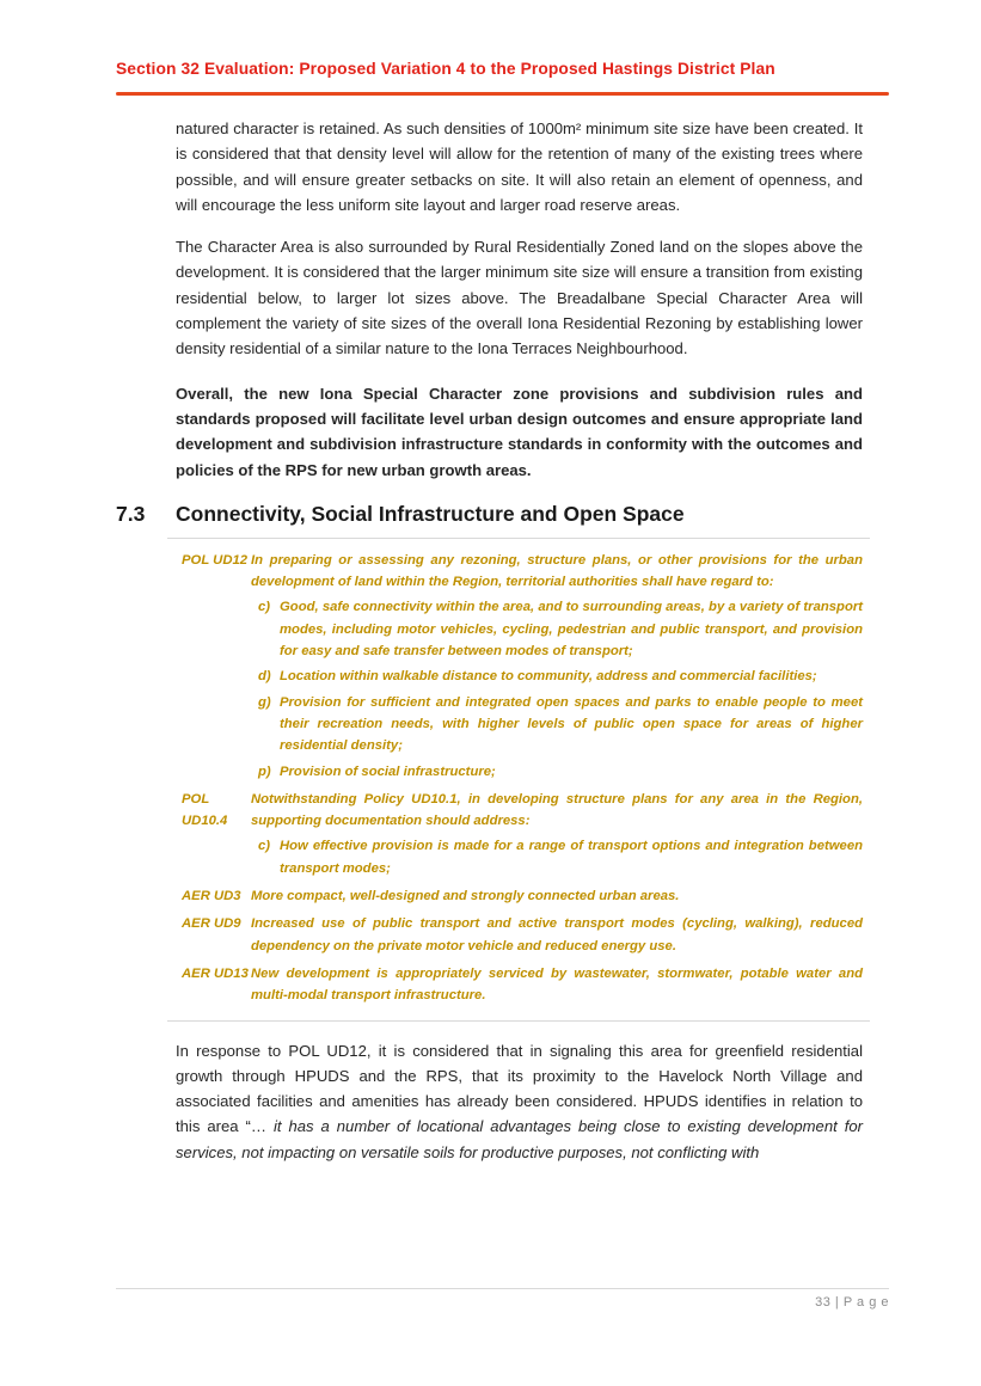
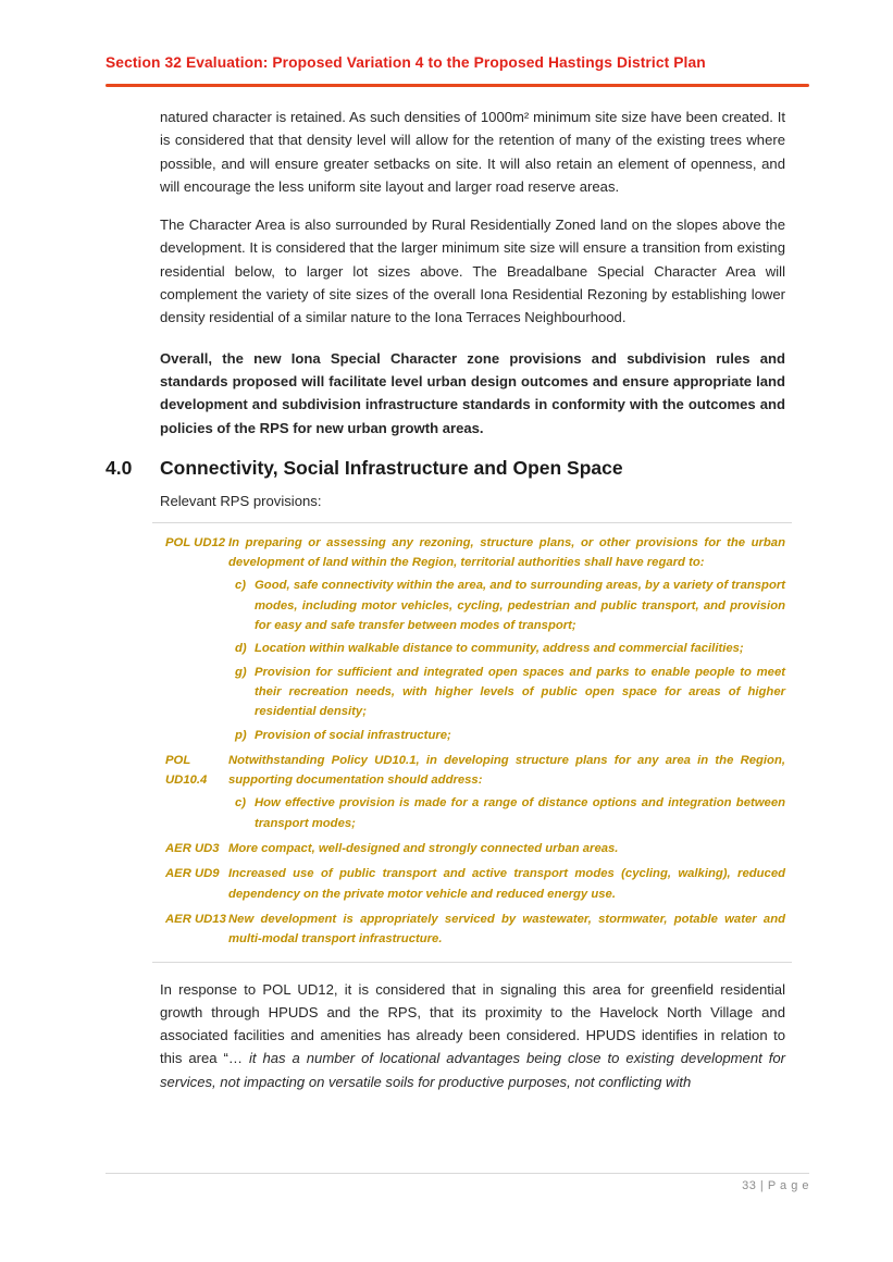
  Section 32 Evaluation: Proposed Variation 4 to the Proposed Hastings District Plan
  natured character is retained. As such densities of 1000m² minimum site size have been created. It is considered that that density level will allow for the retention of many of the existing trees where possible, and will ensure greater setbacks on site. It will also retain an element of openness, and will encourage the less uniform site layout and larger road reserve areas.
  The Character Area is also surrounded by Rural Residentially Zoned land on the slopes above the development. It is considered that the larger minimum site size will ensure a transition from existing residential below, to larger lot sizes above. The Breadalbane Special Character Area will complement the variety of site sizes of the overall Iona Residential Rezoning by establishing lower density residential of a similar nature to the Iona Terraces Neighbourhood.
  Overall, the new Iona Special Character zone provisions and subdivision rules and standards proposed will facilitate level urban design outcomes and ensure appropriate land development and subdivision infrastructure standards in conformity with the outcomes and policies of the RPS for new urban growth areas.
- 7.3
+ 4.0
  Connectivity, Social Infrastructure and Open Space
+ Relevant RPS provisions:
  POL UD12
  In preparing or assessing any rezoning, structure plans, or other provisions for the urban development of land within the Region, territorial authorities shall have regard to:
  c)
  Good, safe connectivity within the area, and to surrounding areas, by a variety of transport modes, including motor vehicles, cycling, pedestrian and public transport, and provision for easy and safe transfer between modes of transport;
  d)
  Location within walkable distance to community, address and commercial facilities;
  g)
  Provision for sufficient and integrated open spaces and parks to enable people to meet their recreation needs, with higher levels of public open space for areas of higher residential density;
  p)
  Provision of social infrastructure;
  POL UD10.4
  Notwithstanding Policy UD10.1, in developing structure plans for any area in the Region, supporting documentation should address:
  c)
- How effective provision is made for a range of transport options and integration between transport modes;
+ How effective provision is made for a range of distance options and integration between transport modes;
  AER UD3
  More compact, well-designed and strongly connected urban areas.
  AER UD9
  Increased use of public transport and active transport modes (cycling, walking), reduced dependency on the private motor vehicle and reduced energy use.
  AER UD13
  New development is appropriately serviced by wastewater, stormwater, potable water and multi-modal transport infrastructure.
  In response to POL UD12, it is considered that in signaling this area for greenfield residential growth through HPUDS and the RPS, that its proximity to the Havelock North Village and associated facilities and amenities has already been considered. HPUDS identifies in relation to this area “… it has a number of locational advantages being close to existing development for services, not impacting on versatile soils for productive purposes, not conflicting with
  33 | P a g e
